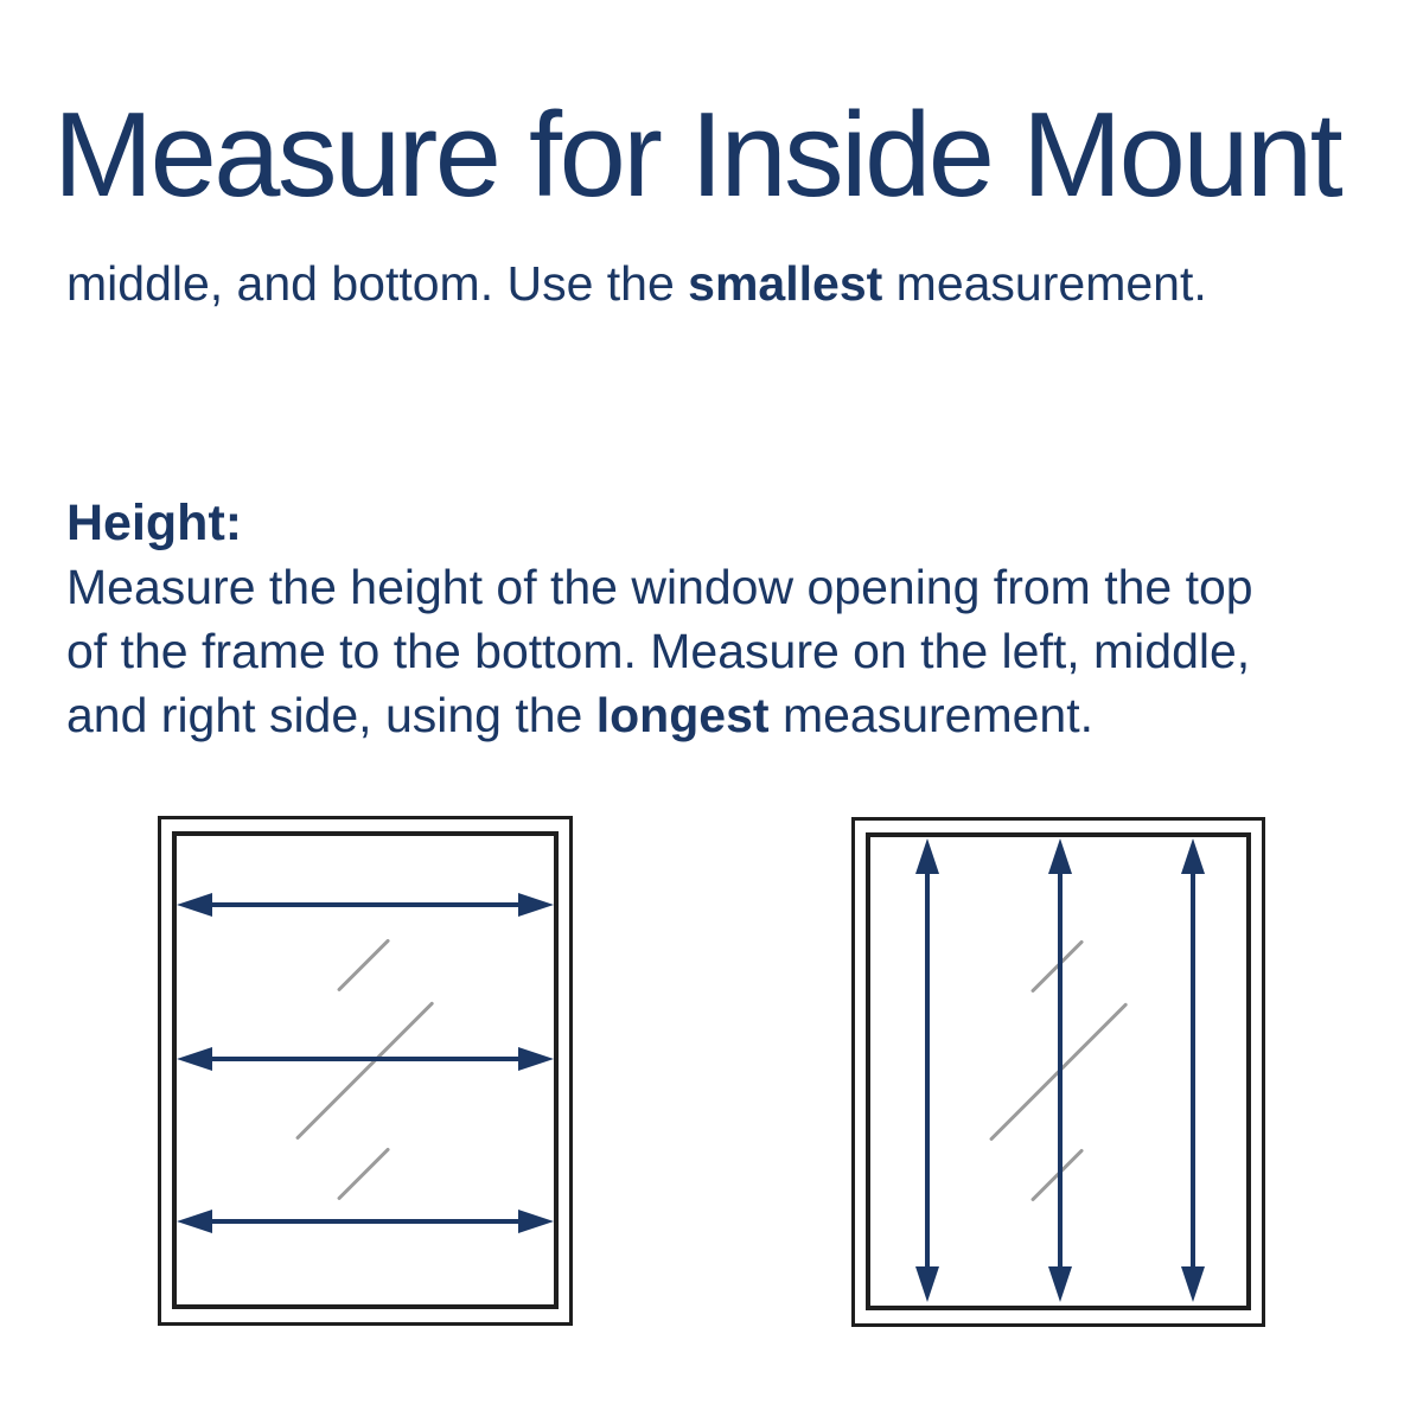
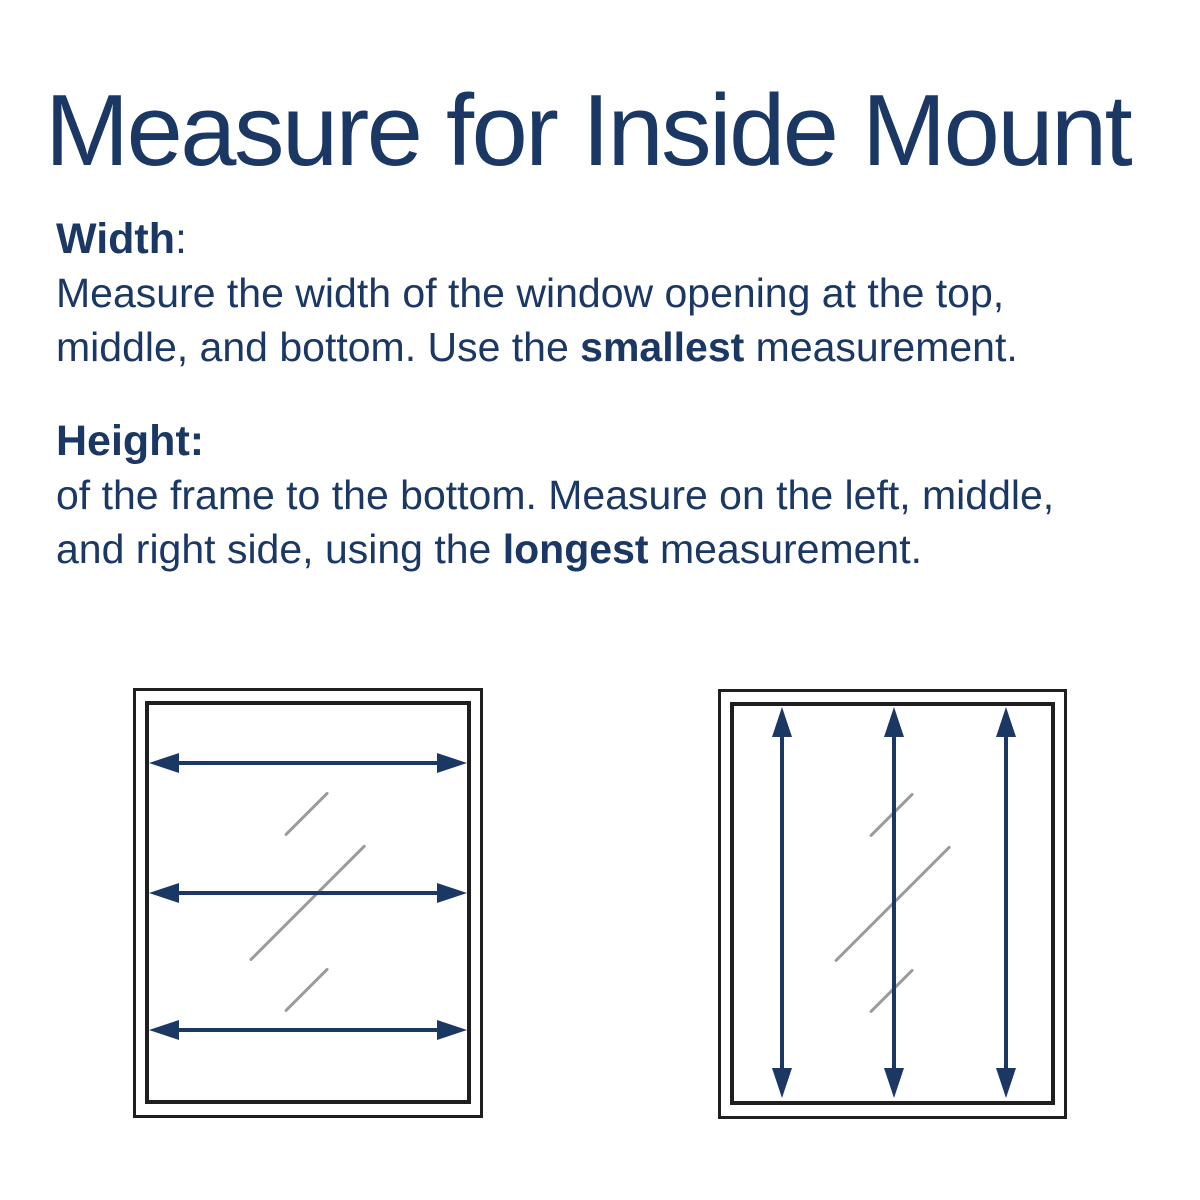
  Measure for Inside Mount
+ Width:
+ Measure the width of the window opening at the top,
  middle, and bottom. Use the smallest measurement.
  Height:
- Measure the height of the window opening from the top
  of the frame to the bottom. Measure on the left, middle,
  and right side, using the longest measurement.
